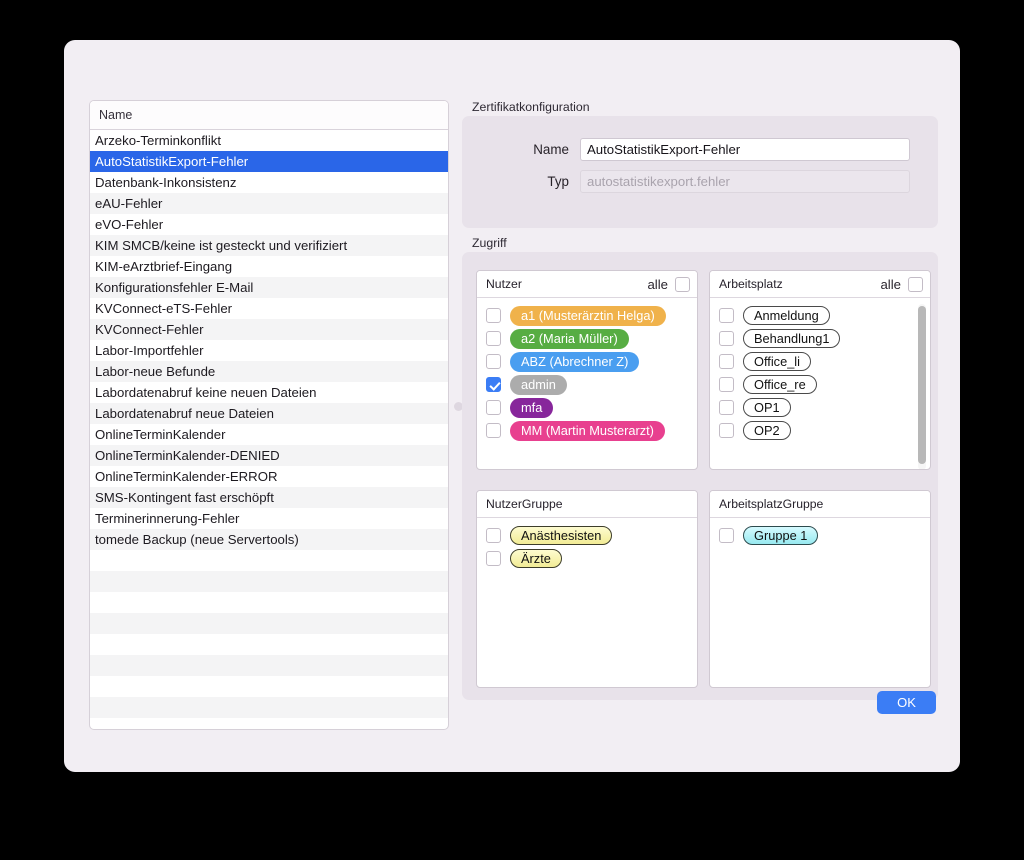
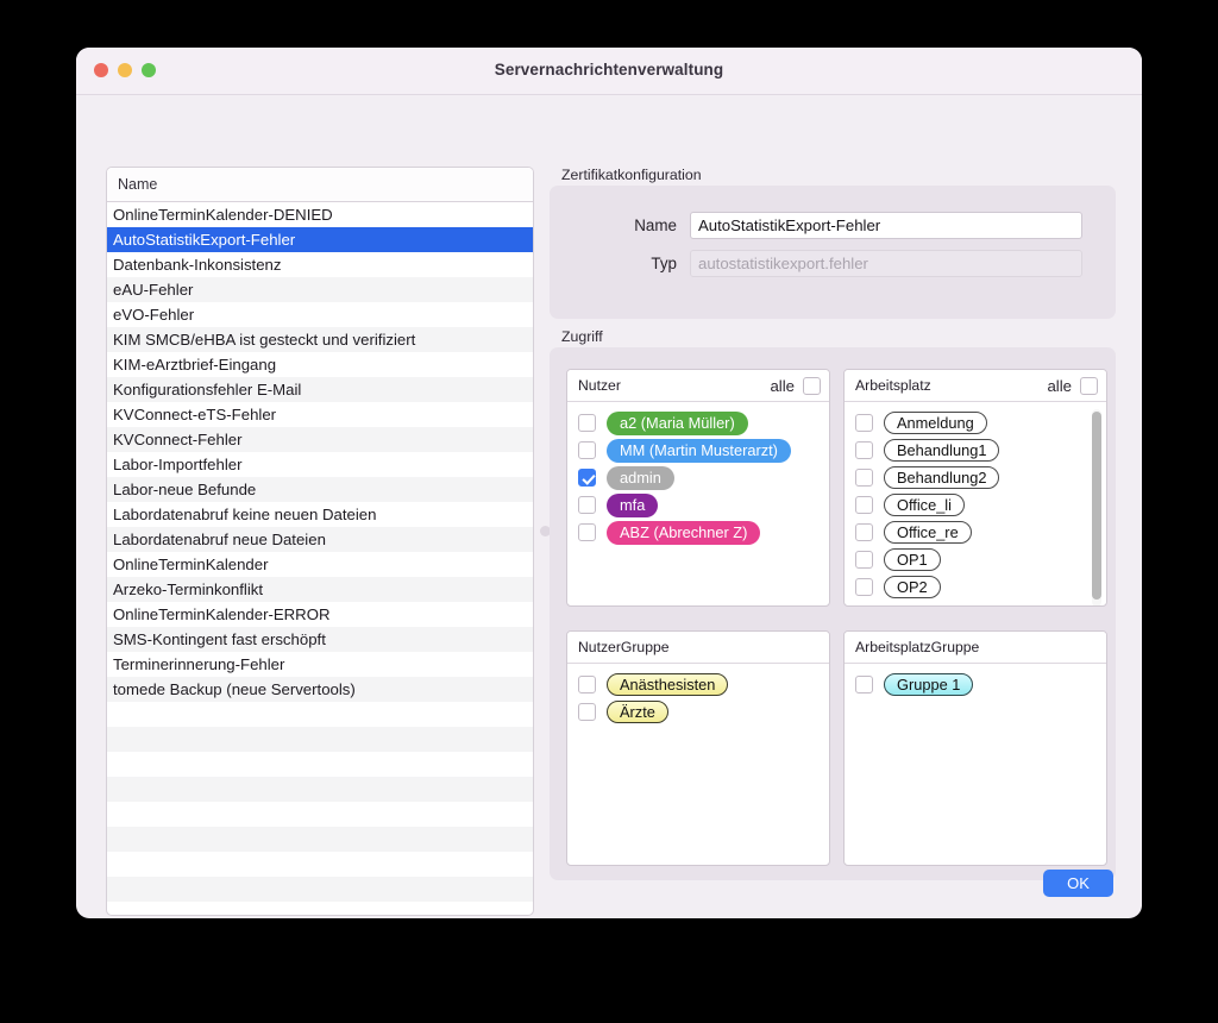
+ Servernachrichtenverwaltung
  Name
- Arzeko-Terminkonflikt
+ OnlineTerminKalender-DENIED
  AutoStatistikExport-Fehler
  Datenbank-Inkonsistenz
  eAU-Fehler
  eVO-Fehler
- KIM SMCB/keine ist gesteckt und verifiziert
+ KIM SMCB/eHBA ist gesteckt und verifiziert
  KIM-eArztbrief-Eingang
  Konfigurationsfehler E-Mail
  KVConnect-eTS-Fehler
  KVConnect-Fehler
  Labor-Importfehler
  Labor-neue Befunde
  Labordatenabruf keine neuen Dateien
  Labordatenabruf neue Dateien
  OnlineTerminKalender
- OnlineTerminKalender-DENIED
+ Arzeko-Terminkonflikt
  OnlineTerminKalender-ERROR
  SMS-Kontingent fast erschöpft
  Terminerinnerung-Fehler
  tomede Backup (neue Servertools)
  Zertifikatkonfiguration
  Name
  AutoStatistikExport-Fehler
  Typ
  autostatistikexport.fehler
  Zugriff
  Nutzer
  alle
- a1 (Musterärztin Helga)
  a2 (Maria Müller)
- ABZ (Abrechner Z)
+ MM (Martin Musterarzt)
  admin
  mfa
- MM (Martin Musterarzt)
+ ABZ (Abrechner Z)
  Arbeitsplatz
  alle
  Anmeldung
  Behandlung1
+ Behandlung2
  Office_li
  Office_re
  OP1
  OP2
  NutzerGruppe
  Anästhesisten
  Ärzte
  ArbeitsplatzGruppe
  Gruppe 1
  OK
